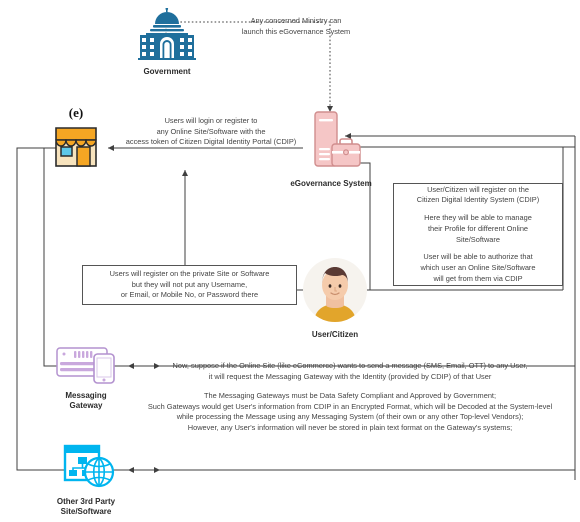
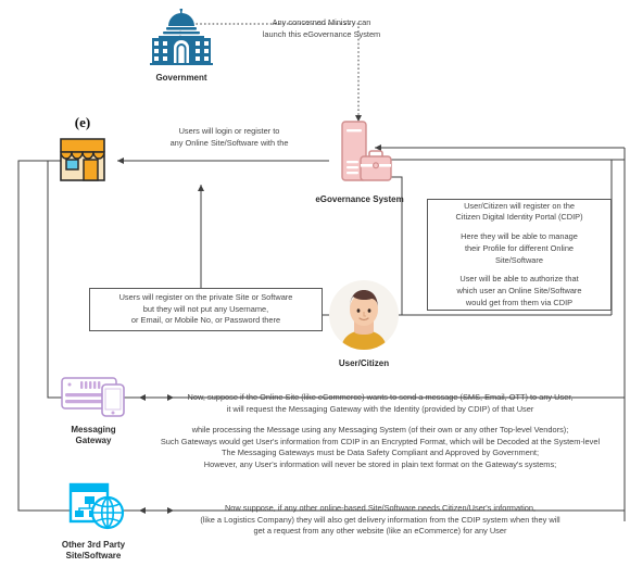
  Government
  (e)
  eGovernance System
  User/Citizen
  Messaging
  Gateway
  Other 3rd Party
  Site/Software
  Any concerned Ministry can
  launch this eGovernance System
  Users will login or register to
  any Online Site/Software with the
- access token of Citizen Digital Identity Portal (CDIP)
  User/Citizen will register on the
- Citizen Digital Identity System (CDIP)
+ Citizen Digital Identity Portal (CDIP)
  Here they will be able to manage
  their Profile for different Online
  Site/Software
  User will be able to authorize that
  which user an Online Site/Software
- will get from them via CDIP
+ would get from them via CDIP
  Users will register on the private Site or Software
  but they will not put any Username,
  or Email, or Mobile No, or Password there
  Now, suppose if the Online Site (like eCommerce) wants to send a message (SMS, Email, OTT) to any User,
  it will request the Messaging Gateway with the Identity (provided by CDIP) of that User
- The Messaging Gateways must be Data Safety Compliant and Approved by Government;
+ while processing the Message using any Messaging System (of their own or any other Top-level Vendors);
  Such Gateways would get User's information from CDIP in an Encrypted Format, which will be Decoded at the System-level
- while processing the Message using any Messaging System (of their own or any other Top-level Vendors);
+ The Messaging Gateways must be Data Safety Compliant and Approved by Government;
  However, any User's information will never be stored in plain text format on the Gateway's systems;
+ Now suppose, if any other online-based Site/Software needs Citizen/User's information,
+ (like a Logistics Company) they will also get delivery information from the CDIP system when they will
+ get a request from any other website (like an eCommerce) for any User
